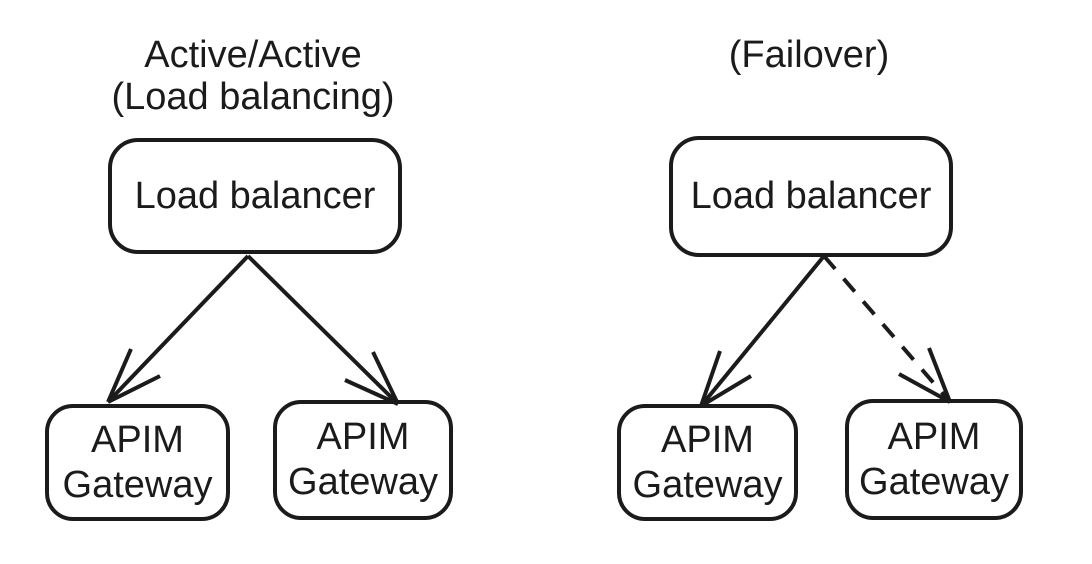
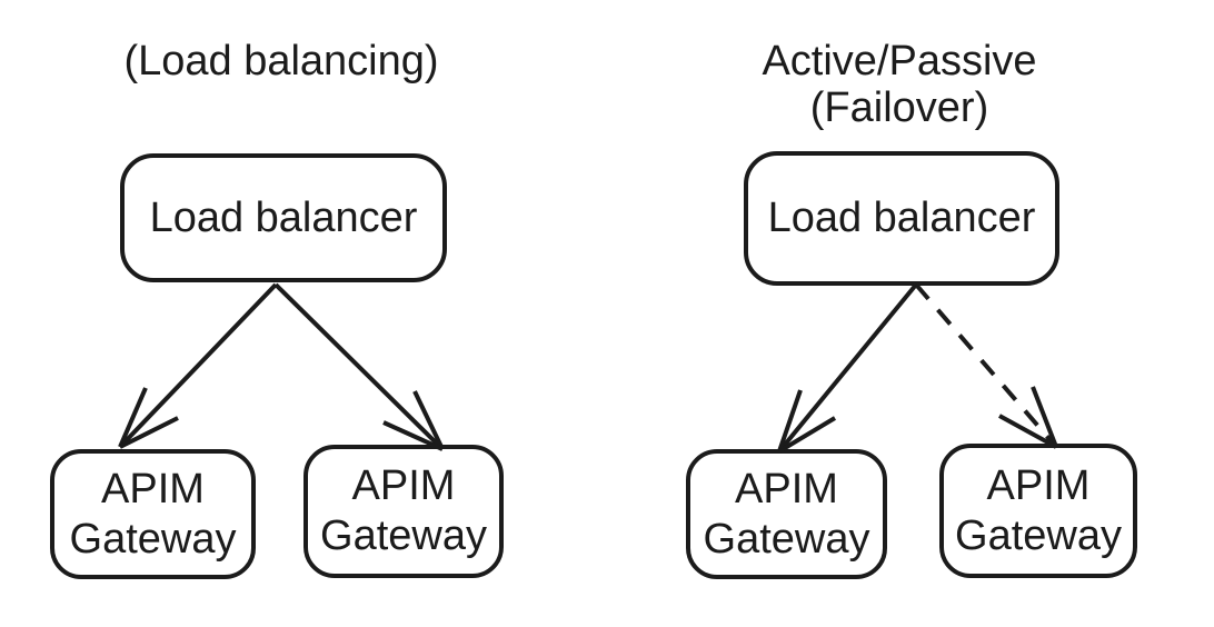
- Active/Active
  (Load balancing)
  Load balancer
  APIM
  Gateway
  APIM
  Gateway
+ Active/Passive
  (Failover)
  Load balancer
  APIM
  Gateway
  APIM
  Gateway
